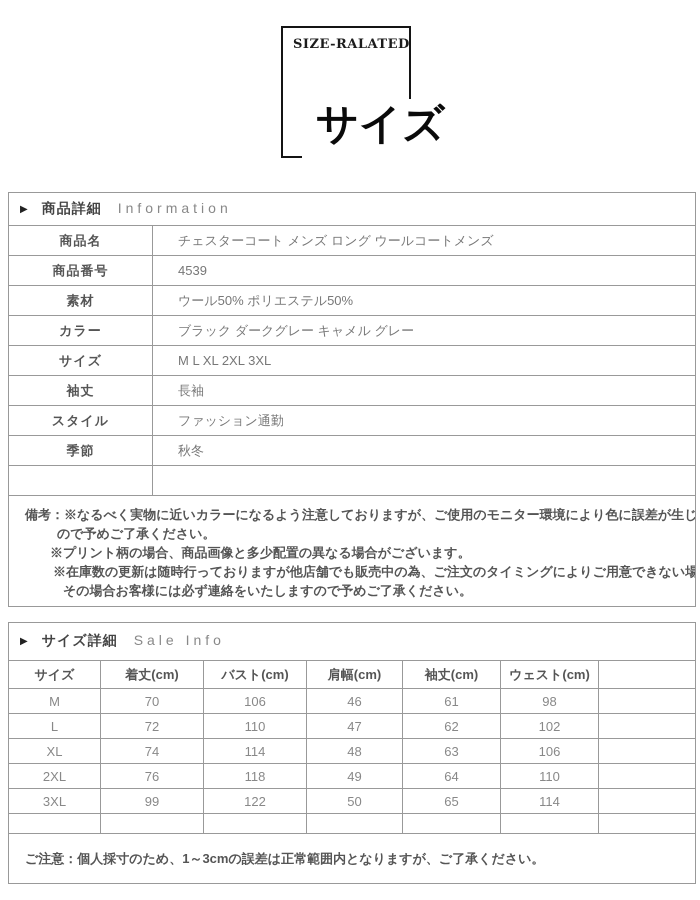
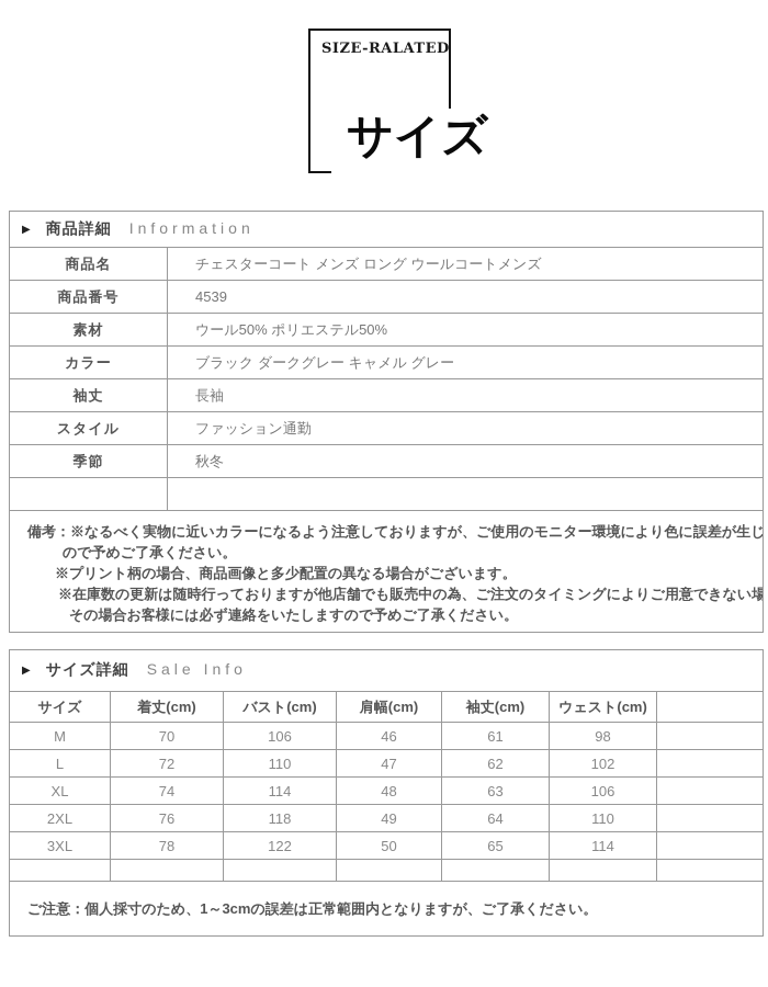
  SIZE-RALATED
  サイズ
  ▶ 商品詳細 Information
  商品名	チェスターコート メンズ ロング ウールコートメンズ
  商品番号	4539
  素材	ウール50% ポリエステル50%
  カラー	ブラック ダークグレー キャメル グレー
- サイズ	M L XL 2XL 3XL
  袖丈	長袖
  スタイル	ファッション通勤
  季節	秋冬
  備考：※なるべく実物に近いカラーになるよう注意しておりますが、ご使用のモニター環境により色に誤差が生じ ので予めご了承ください。 ※プリント柄の場合、商品画像と多少配置の異なる場合がございます。 ※在庫数の更新は随時行っておりますが他店舗でも販売中の為、ご注文のタイミングによりご用意できない場 その場合お客様には必ず連絡をいたしますので予めご了承ください。
  ▶ サイズ詳細 Sale Info
  サイズ	着丈(cm)	バスト(cm)	肩幅(cm)	袖丈(cm)	ウェスト(cm)
  M	70	106	46	61	98
  L	72	110	47	62	102
  XL	74	114	48	63	106
  2XL	76	118	49	64	110
- 3XL	99	122	50	65	114
+ 3XL	78	122	50	65	114
  ご注意：個人採寸のため、1～3cmの誤差は正常範囲内となりますが、ご了承ください。
